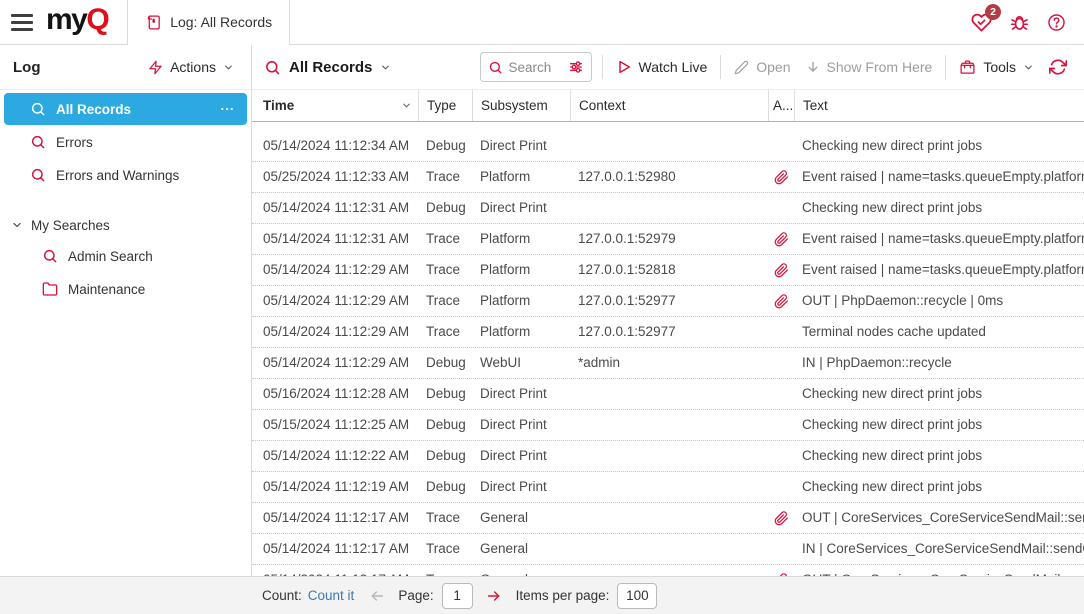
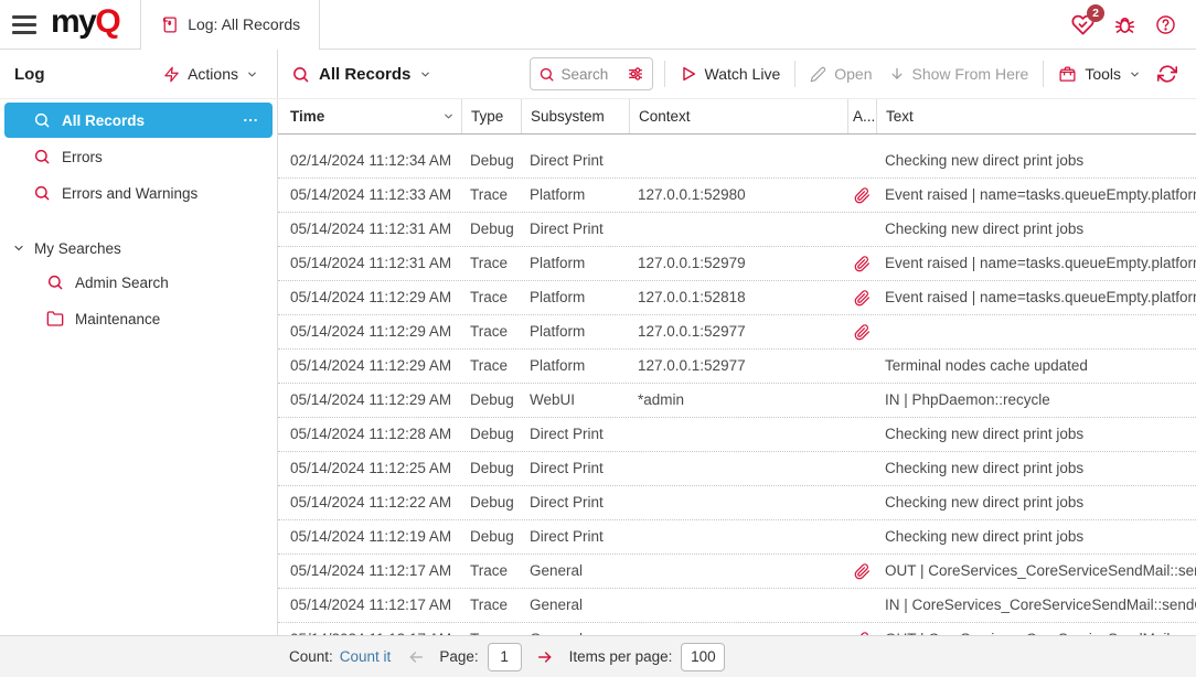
  myQ
  Log: All Records
  2
  Log
  Actions
  All Records
  Search
  Watch Live
  Open
  Show From Here
  Tools
  All Records
  Errors
  Errors and Warnings
  My Searches
  Admin Search
  Maintenance
  Time
  Type
  Subsystem
  Context
  A...
  Text
- 05/14/2024 11:12:34 AM
+ 02/14/2024 11:12:34 AM
  Debug
  Direct Print
  Checking new direct print jobs
- 05/25/2024 11:12:33 AM
+ 05/14/2024 11:12:33 AM
  Trace
  Platform
  127.0.0.1:52980
  Event raised | name=tasks.queueEmpty.platfor
  05/14/2024 11:12:31 AM
  Debug
  Direct Print
  Checking new direct print jobs
  05/14/2024 11:12:31 AM
  Trace
  Platform
  127.0.0.1:52979
  Event raised | name=tasks.queueEmpty.platfor
  05/14/2024 11:12:29 AM
  Trace
  Platform
  127.0.0.1:52818
  Event raised | name=tasks.queueEmpty.platfor
  05/14/2024 11:12:29 AM
  Trace
  Platform
  127.0.0.1:52977
- OUT | PhpDaemon::recycle | 0ms
  05/14/2024 11:12:29 AM
  Trace
  Platform
  127.0.0.1:52977
  Terminal nodes cache updated
  05/14/2024 11:12:29 AM
  Debug
  WebUI
  *admin
  IN | PhpDaemon::recycle
- 05/16/2024 11:12:28 AM
+ 05/14/2024 11:12:28 AM
  Debug
  Direct Print
  Checking new direct print jobs
- 05/15/2024 11:12:25 AM
+ 05/14/2024 11:12:25 AM
  Debug
  Direct Print
  Checking new direct print jobs
  05/14/2024 11:12:22 AM
  Debug
  Direct Print
  Checking new direct print jobs
  05/14/2024 11:12:19 AM
  Debug
  Direct Print
  Checking new direct print jobs
  05/14/2024 11:12:17 AM
  Trace
  General
  OUT | CoreServices_CoreServiceSendMail::se
  05/14/2024 11:12:17 AM
  Trace
  General
  IN | CoreServices_CoreServiceSendMail::send
  Count:
  Count it
  Page:
  1
  Items per page:
  100
